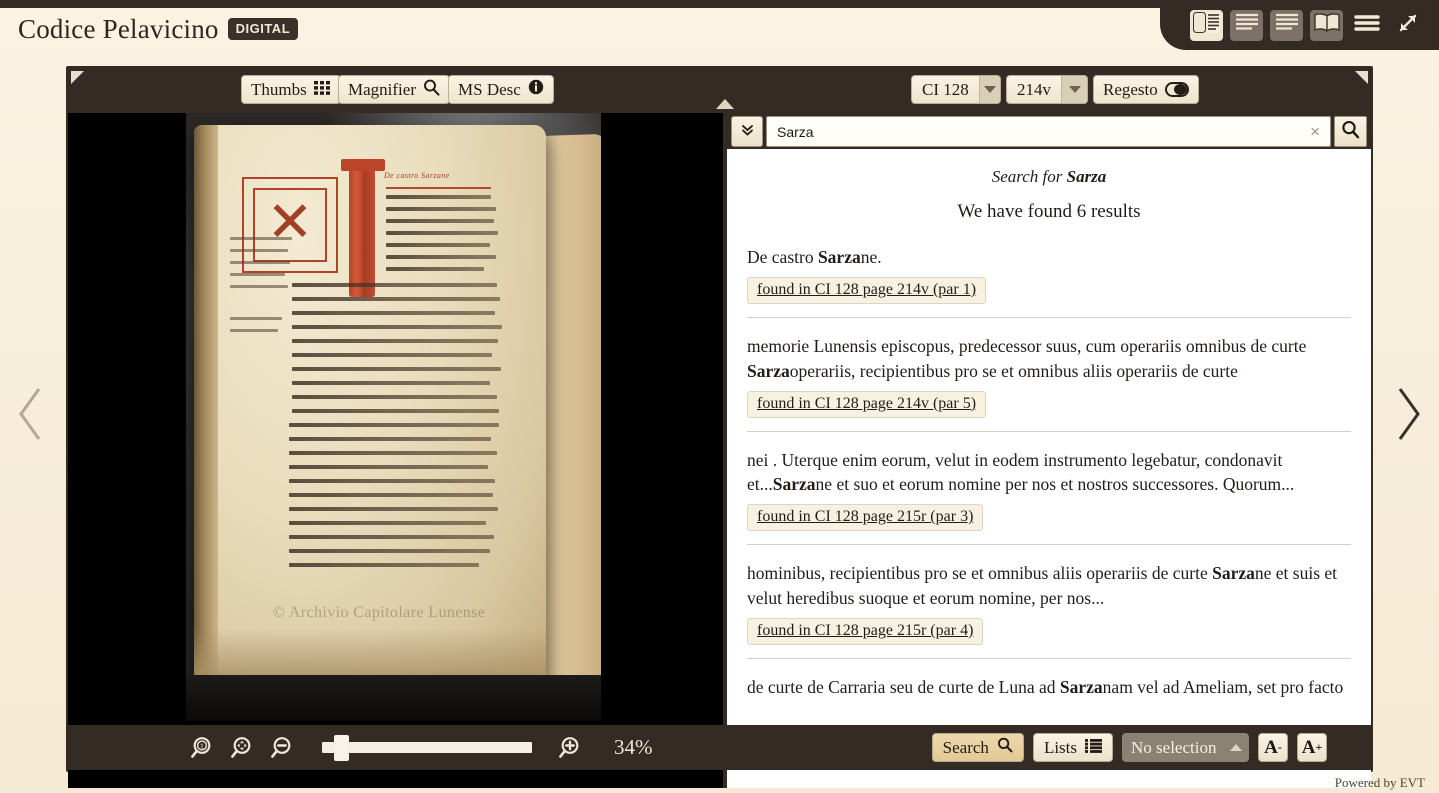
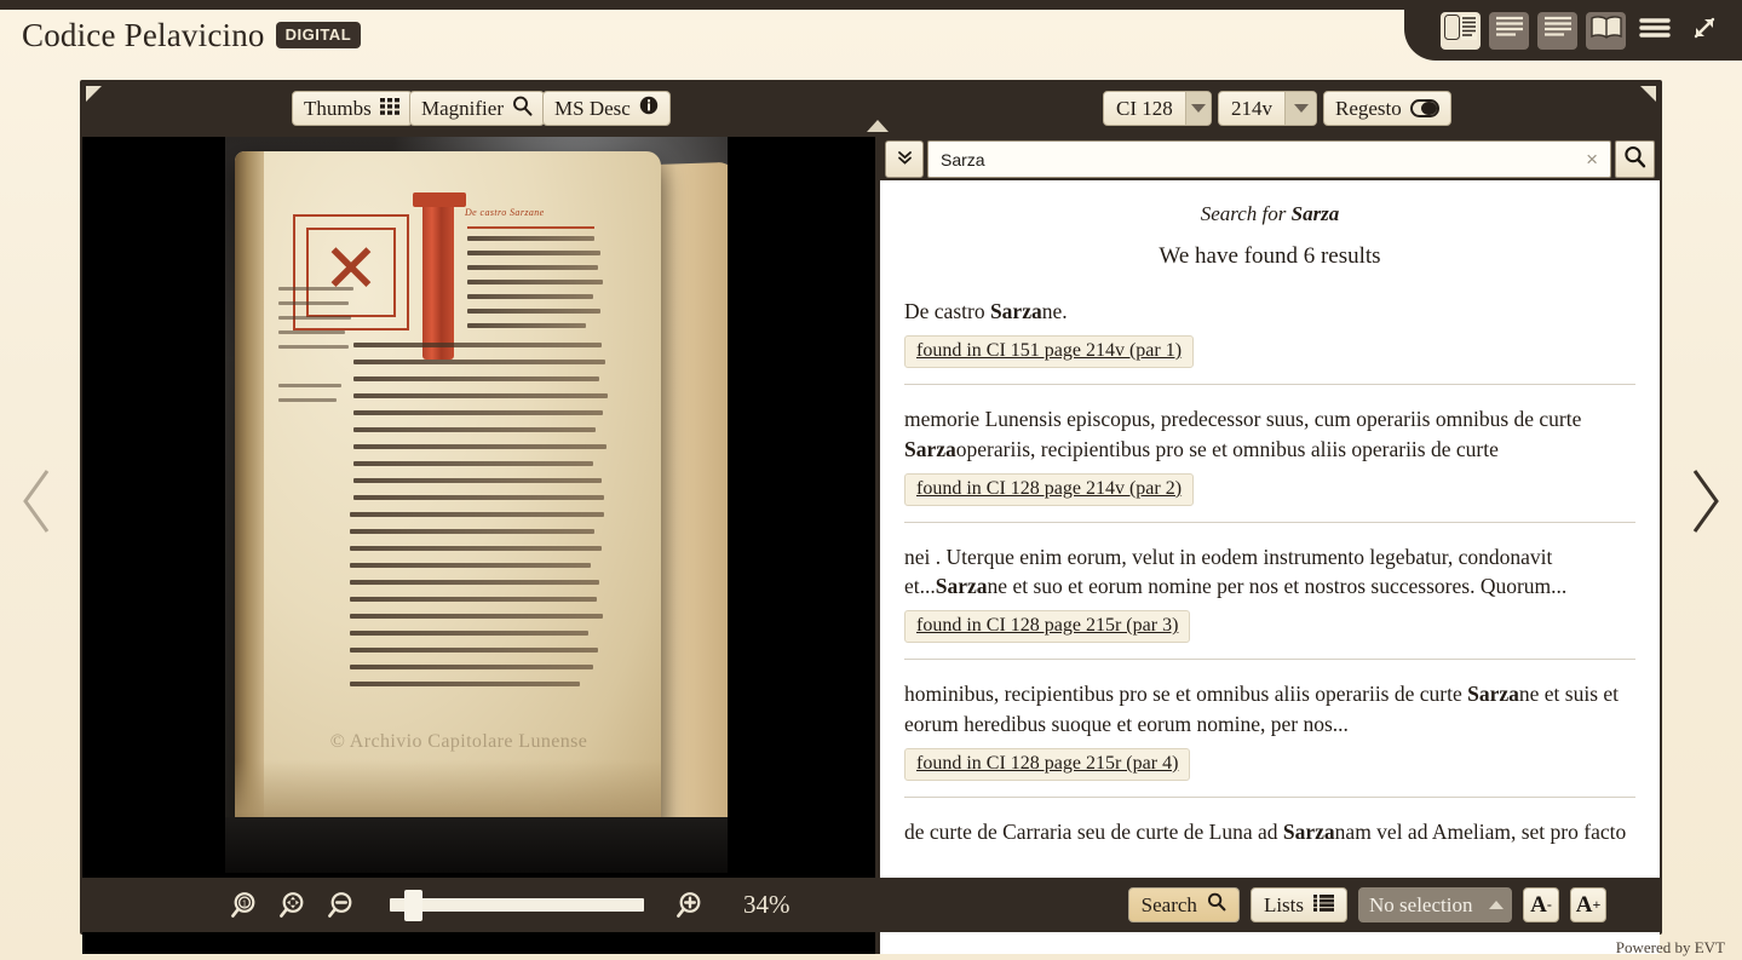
  Codice Pelavicino DIGITAL
  Thumbs
  Magnifier
  MS Desc
  CI 128
  214v
  Regesto
  De castro Sarzane
  © Archivio Capitolare Lunense
  Sarza
  ×
  Search for Sarza
  We have found 6 results
  De castro Sarzane.
- found in CI 128 page 214v (par 1)
+ found in CI 151 page 214v (par 1)
  memorie Lunensis episcopus, predecessor suus, cum operariis omnibus de curte Sarzaoperariis, recipientibus pro se et omnibus aliis operariis de curte
- found in CI 128 page 214v (par 5)
+ found in CI 128 page 214v (par 2)
  nei . Uterque enim eorum, velut in eodem instrumento legebatur, condonavit et...Sarzane et suo et eorum nomine per nos et nostros successores. Quorum...
  found in CI 128 page 215r (par 3)
- hominibus, recipientibus pro se et omnibus aliis operariis de curte Sarzane et suis et velut heredibus suoque et eorum nomine, per nos...
+ hominibus, recipientibus pro se et omnibus aliis operariis de curte Sarzane et suis et eorum heredibus suoque et eorum nomine, per nos...
  found in CI 128 page 215r (par 4)
  de curte de Carraria seu de curte de Luna ad Sarzanam vel ad Ameliam, set pro facto
  34%
  Search
  Lists
  No selection
  A
  -
  A
  +
  Powered by EVT
